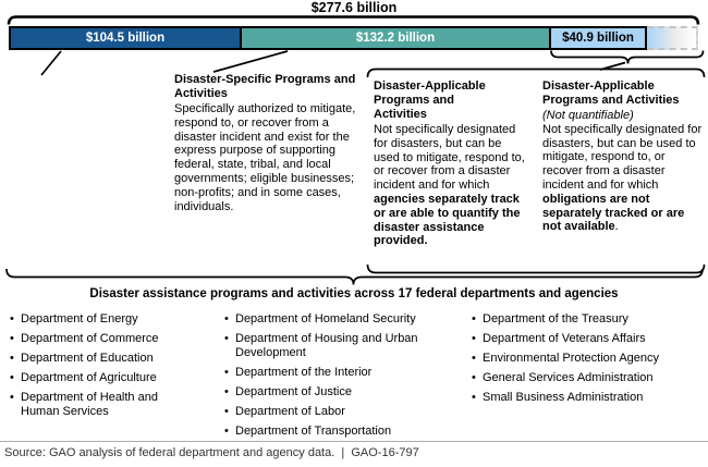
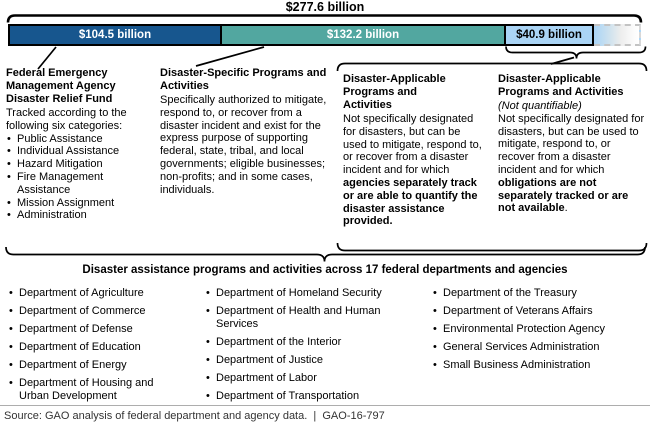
  $277.6 billion
  $104.5 billion
  $132.2 billion
  $40.9 billion
+ Federal Emergency Management Agency Disaster Relief Fund
+ Tracked according to the following six categories:
+ Public Assistance
+ Individual Assistance
+ Hazard Mitigation
+ Fire Management Assistance
+ Mission Assignment
+ Administration
  Disaster-Specific Programs and Activities
  Specifically authorized to mitigate, respond to, or recover from a disaster incident and exist for the express purpose of supporting federal, state, tribal, and local governments; eligible businesses; non-profits; and in some cases, individuals.
  Disaster-Applicable Programs and Activities
  Not specifically designated for disasters, but can be used to mitigate, respond to, or recover from a disaster incident and for which agencies separately track or are able to quantify the disaster assistance provided.
  Disaster-Applicable Programs and Activities
  (Not quantifiable)
  Not specifically designated for disasters, but can be used to mitigate, respond to, or recover from a disaster incident and for which obligations are not separately tracked or are not available.
  Disaster assistance programs and activities across 17 federal departments and agencies
- Department of Energy
+ Department of Agriculture
  Department of Commerce
+ Department of Defense
  Department of Education
- Department of Agriculture
+ Department of Energy
- Department of Health and Human Services
+ Department of Housing and Urban Development
  Department of Homeland Security
- Department of Housing and Urban Development
+ Department of Health and Human Services
  Department of the Interior
  Department of Justice
  Department of Labor
  Department of Transportation
  Department of the Treasury
  Department of Veterans Affairs
  Environmental Protection Agency
  General Services Administration
  Small Business Administration
  Source: GAO analysis of federal department and agency data. | GAO-16-797
